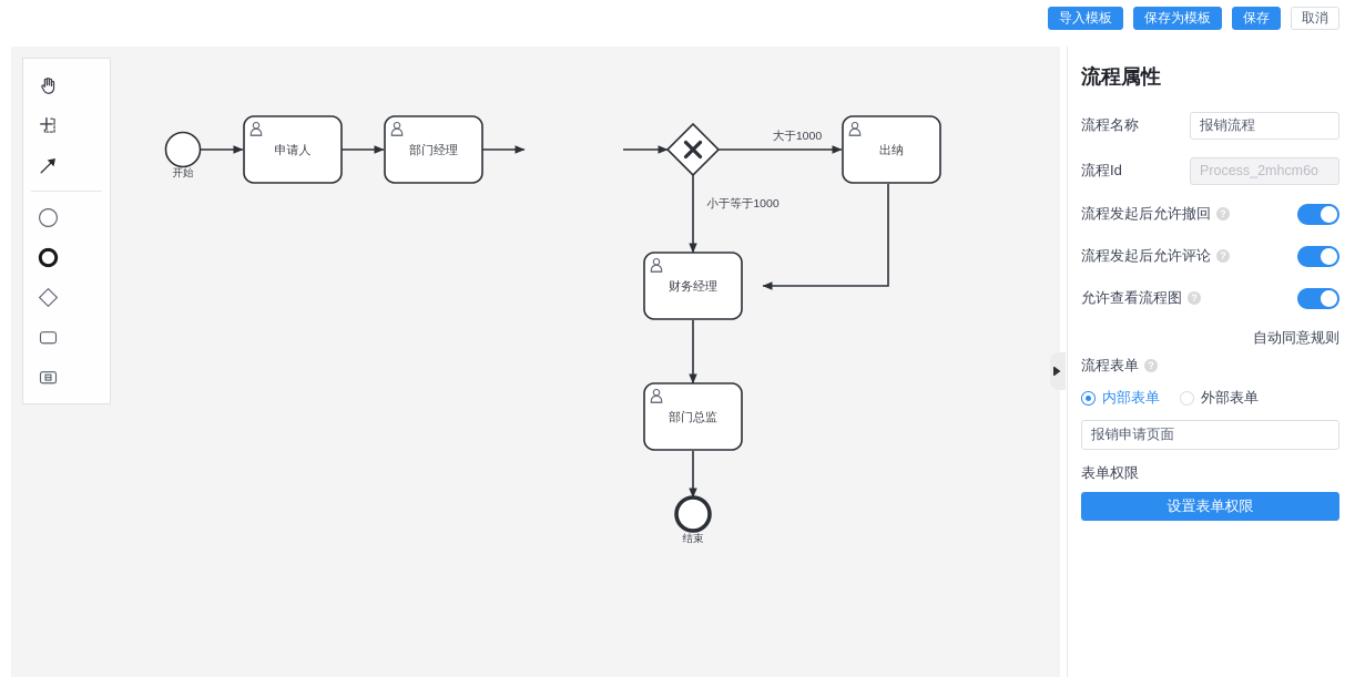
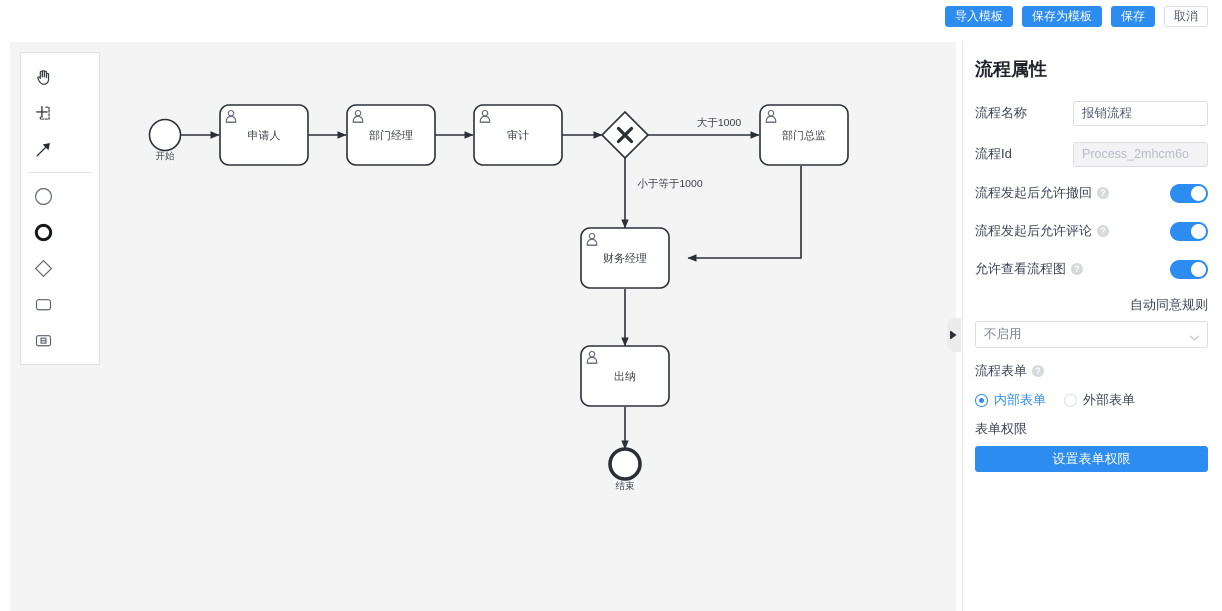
  导入模板
  保存为模板
  保存
  取消
  大于1000
  小于等于1000
  开始
  申请人
  部门经理
+ 审计
- 出纳
+ 部门总监
  财务经理
- 部门总监
+ 出纳
  结束
  流程属性
  流程名称
  报销流程
  流程Id
  Process_2mhcm6o
  流程发起后允许撤回
  ?
  流程发起后允许评论
  ?
  允许查看流程图
  ?
  自动同意规则
+ 不启用
  流程表单
  ?
  内部表单
  外部表单
- 报销申请页面
  表单权限
  设置表单权限
